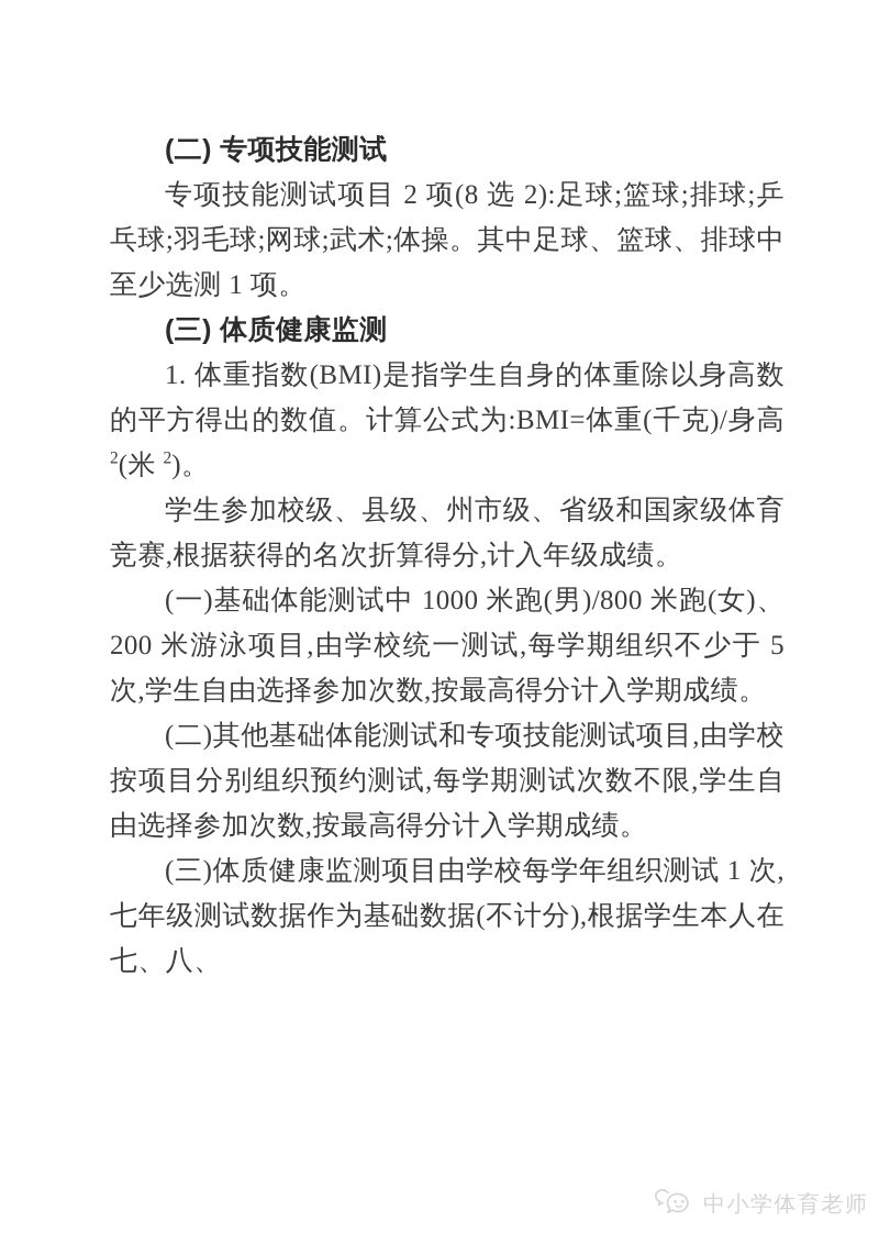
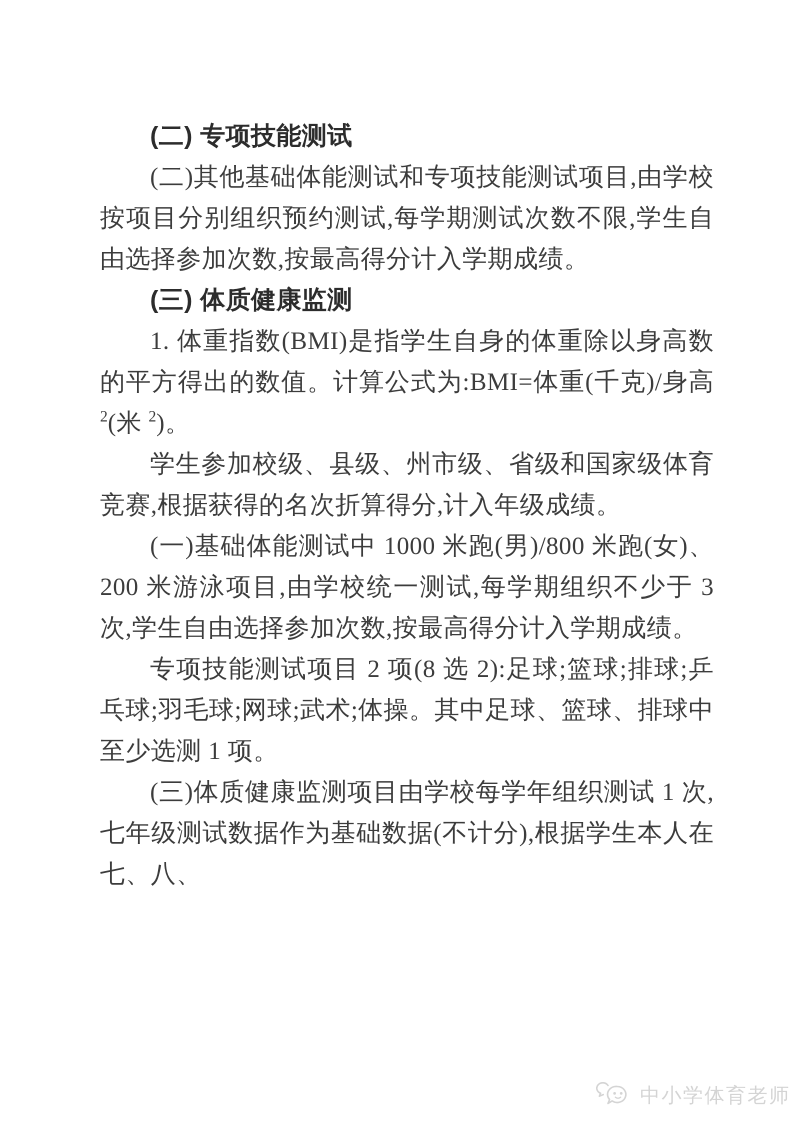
  (二) 专项技能测试
- 专项技能测试项目 2 项(8 选 2):足球;篮球;排球;乒乓球;羽毛球;网球;武术;体操。其中足球、篮球、排球中至少选测 1 项。
+ (二)其他基础体能测试和专项技能测试项目,由学校按项目分别组织预约测试,每学期测试次数不限,学生自由选择参加次数,按最高得分计入学期成绩。
  (三) 体质健康监测
  1. 体重指数(BMI)是指学生自身的体重除以身高数的平方得出的数值。计算公式为:BMI=体重(千克)/身高 2(米 2)。
  学生参加校级、县级、州市级、省级和国家级体育竞赛,根据获得的名次折算得分,计入年级成绩。
- (一)基础体能测试中 1000 米跑(男)/800 米跑(女)、200 米游泳项目,由学校统一测试,每学期组织不少于 5 次,学生自由选择参加次数,按最高得分计入学期成绩。
+ (一)基础体能测试中 1000 米跑(男)/800 米跑(女)、200 米游泳项目,由学校统一测试,每学期组织不少于 3 次,学生自由选择参加次数,按最高得分计入学期成绩。
- (二)其他基础体能测试和专项技能测试项目,由学校按项目分别组织预约测试,每学期测试次数不限,学生自由选择参加次数,按最高得分计入学期成绩。
+ 专项技能测试项目 2 项(8 选 2):足球;篮球;排球;乒乓球;羽毛球;网球;武术;体操。其中足球、篮球、排球中至少选测 1 项。
  (三)体质健康监测项目由学校每学年组织测试 1 次,七年级测试数据作为基础数据(不计分),根据学生本人在七、八、
  中小学体育老师
